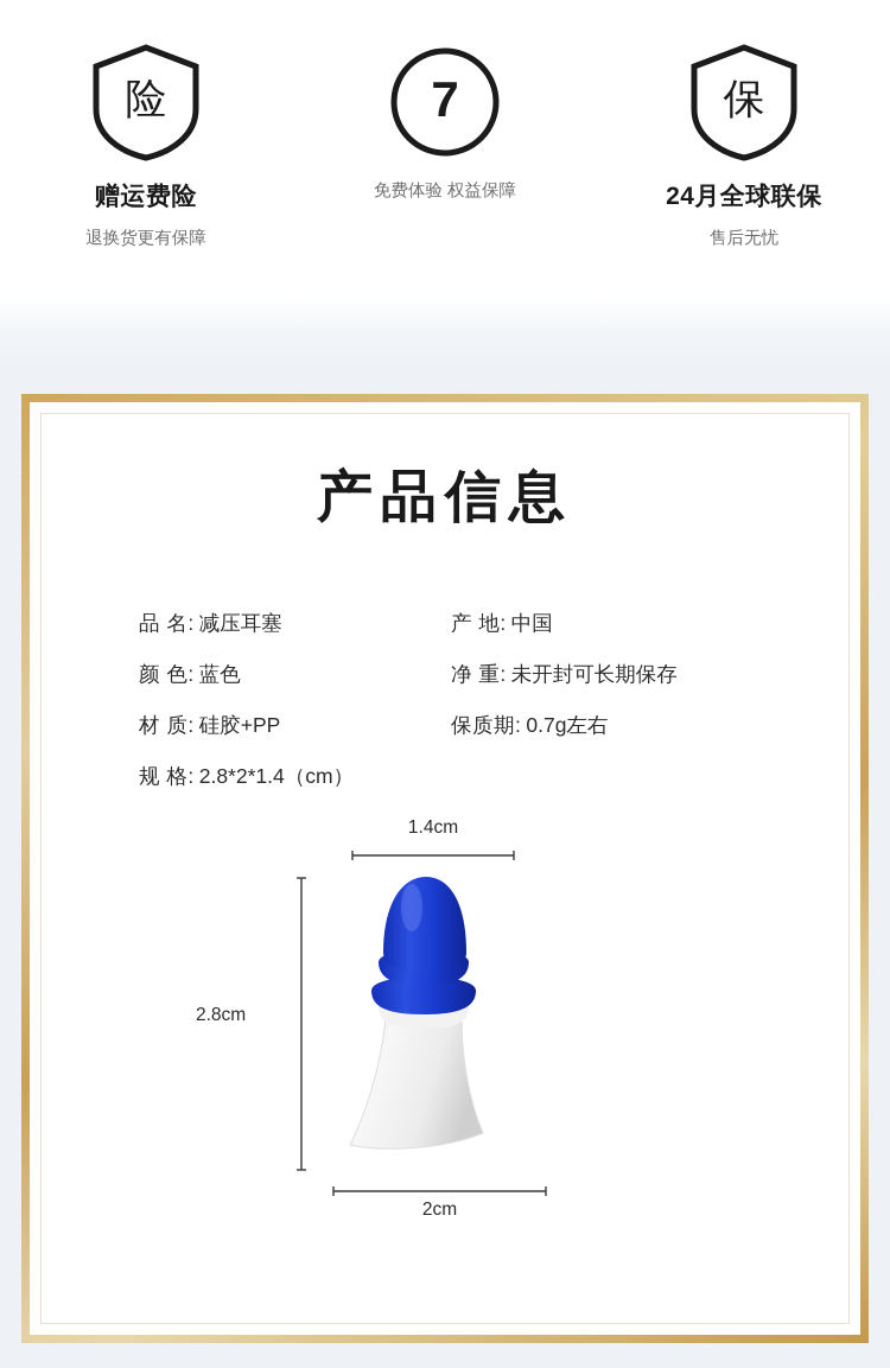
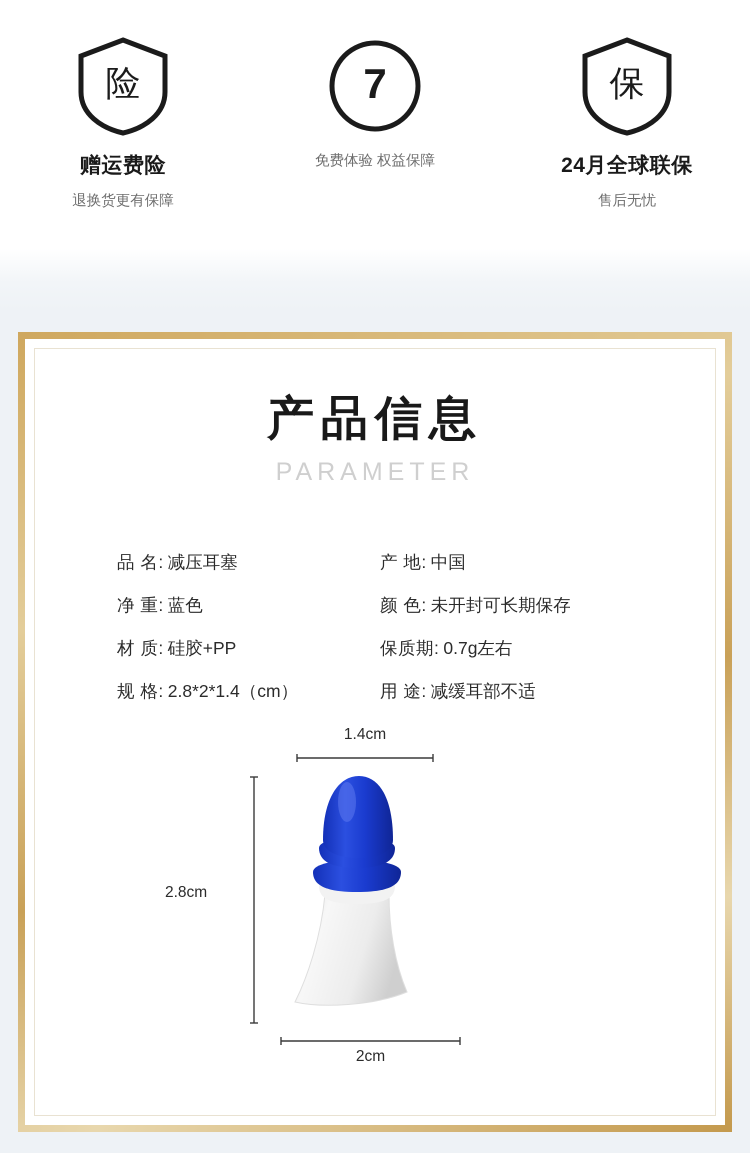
  险
  赠运费险
  退换货更有保障
  7
  免费体验 权益保障
  保
  24月全球联保
  售后无忧
  产品信息
+ PARAMETER
  品 名:
  减压耳塞
  产 地:
  中国
- 颜 色:
+ 净 重:
  蓝色
- 净 重:
+ 颜 色:
  未开封可长期保存
  材 质:
  硅胶+PP
  保质期:
  0.7g左右
  规 格:
  2.8*2*1.4（cm）
+ 用 途:
+ 减缓耳部不适
  1.4cm
  2.8cm
  2cm
